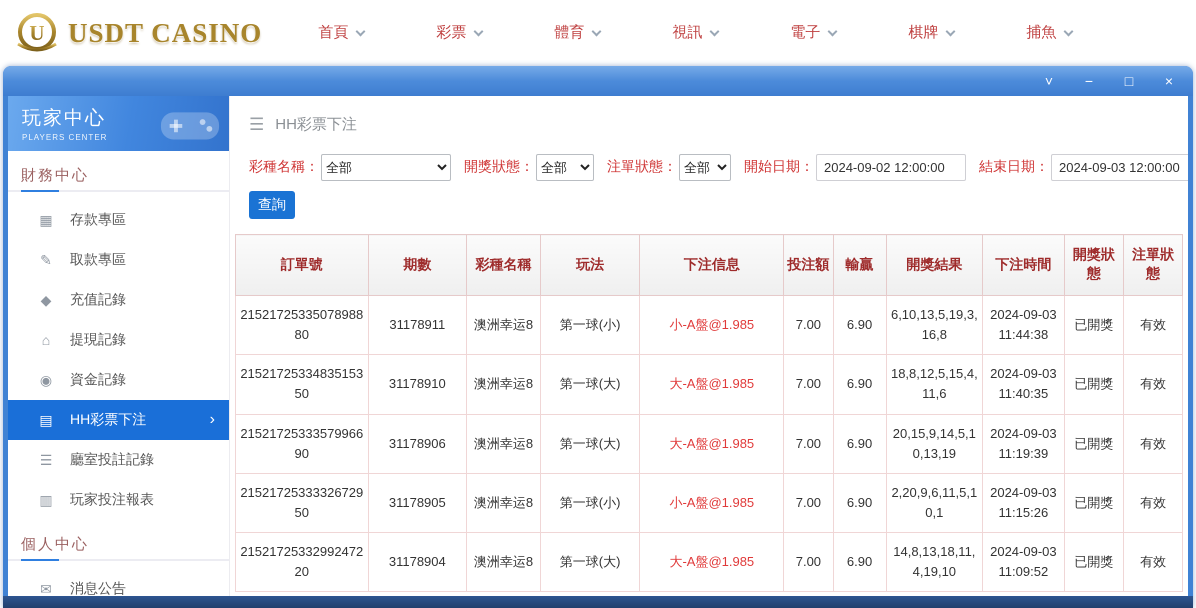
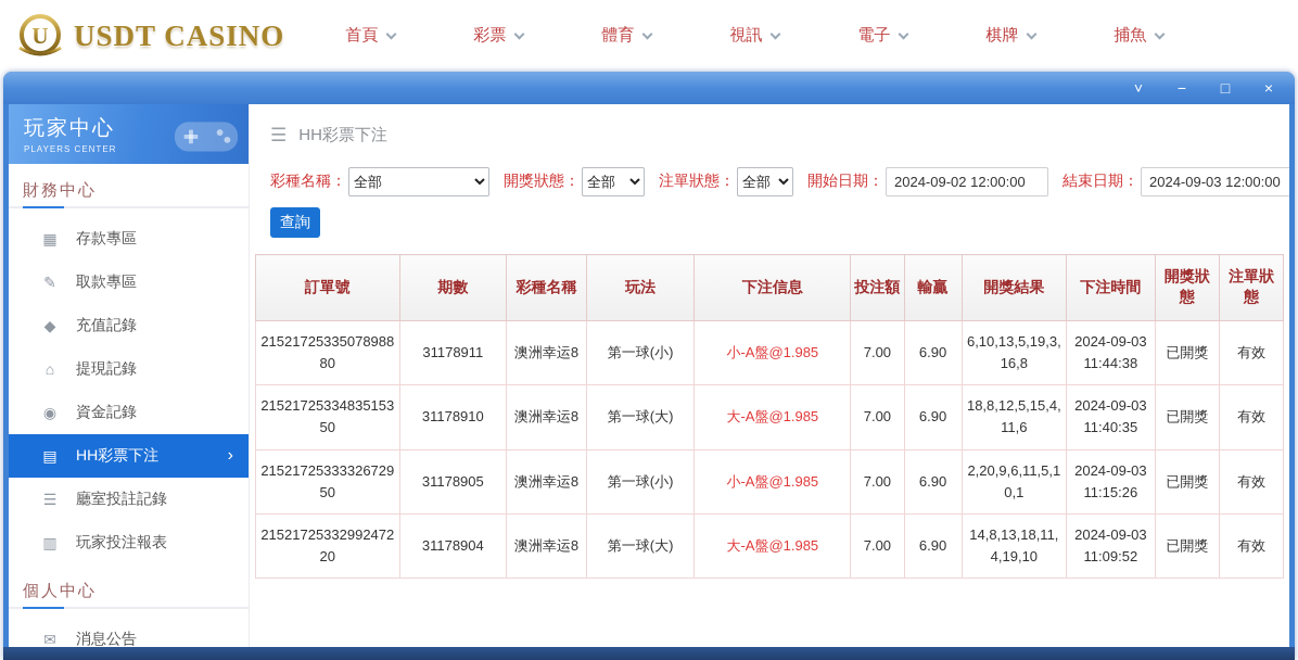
  U
  USDT CASINO
  首頁
  彩票
  體育
  視訊
  電子
  棋牌
  捕魚
  ˅
  −
  □
  ×
  玩家中心
  PLAYERS CENTER
  財務中心
  ▦
  存款專區
  ✎
  取款專區
  ◆
  充值記錄
  ⌂
  提現記錄
  ◉
  資金記錄
  ▤
  HH彩票下注
  ›
  ☰
  廳室投註記錄
  ▥
  玩家投注報表
  個人中心
  ✉
  消息公告
  ☰
  HH彩票下注
  彩種名稱：
  全部
  開獎狀態：
  全部
  注單狀態：
  全部
  開始日期：
  2024-09-02 12:00:00
  結束日期：
  2024-09-03 12:00:00
  查詢
  訂單號	期數	彩種名稱	玩法	下注信息	投注額	輸贏	開獎結果	下注時間	開獎狀態	注單狀態
  2152172533507898880	31178911	澳洲幸运8	第一球(小)	小-A盤@1.985	7.00	6.90	6,10,13,5,19,3,16,8	2024-09-03 11:44:38	已開獎	有效
  2152172533483515350	31178910	澳洲幸运8	第一球(大)	大-A盤@1.985	7.00	6.90	18,8,12,5,15,4,11,6	2024-09-03 11:40:35	已開獎	有效
- 2152172533357996690	31178906	澳洲幸运8	第一球(大)	大-A盤@1.985	7.00	6.90	20,15,9,14,5,10,13,19	2024-09-03 11:19:39	已開獎	有效
  2152172533332672950	31178905	澳洲幸运8	第一球(小)	小-A盤@1.985	7.00	6.90	2,20,9,6,11,5,10,1	2024-09-03 11:15:26	已開獎	有效
  2152172533299247220	31178904	澳洲幸运8	第一球(大)	大-A盤@1.985	7.00	6.90	14,8,13,18,11,4,19,10	2024-09-03 11:09:52	已開獎	有效
